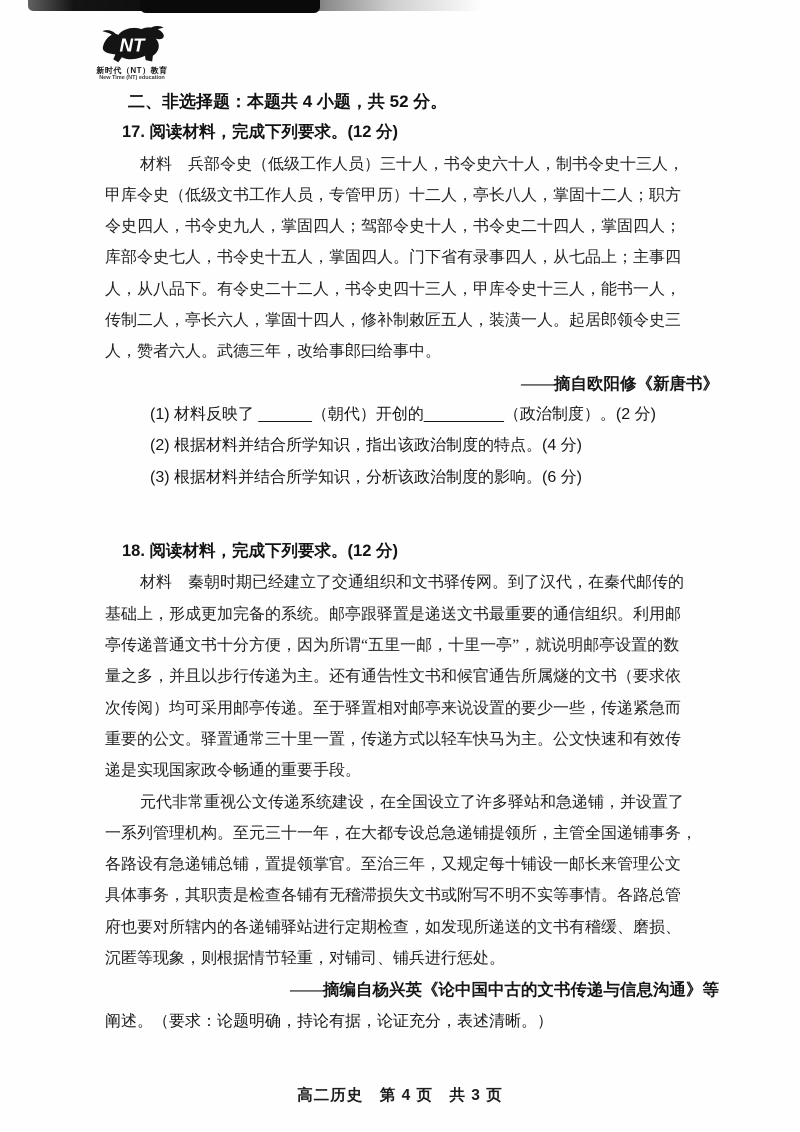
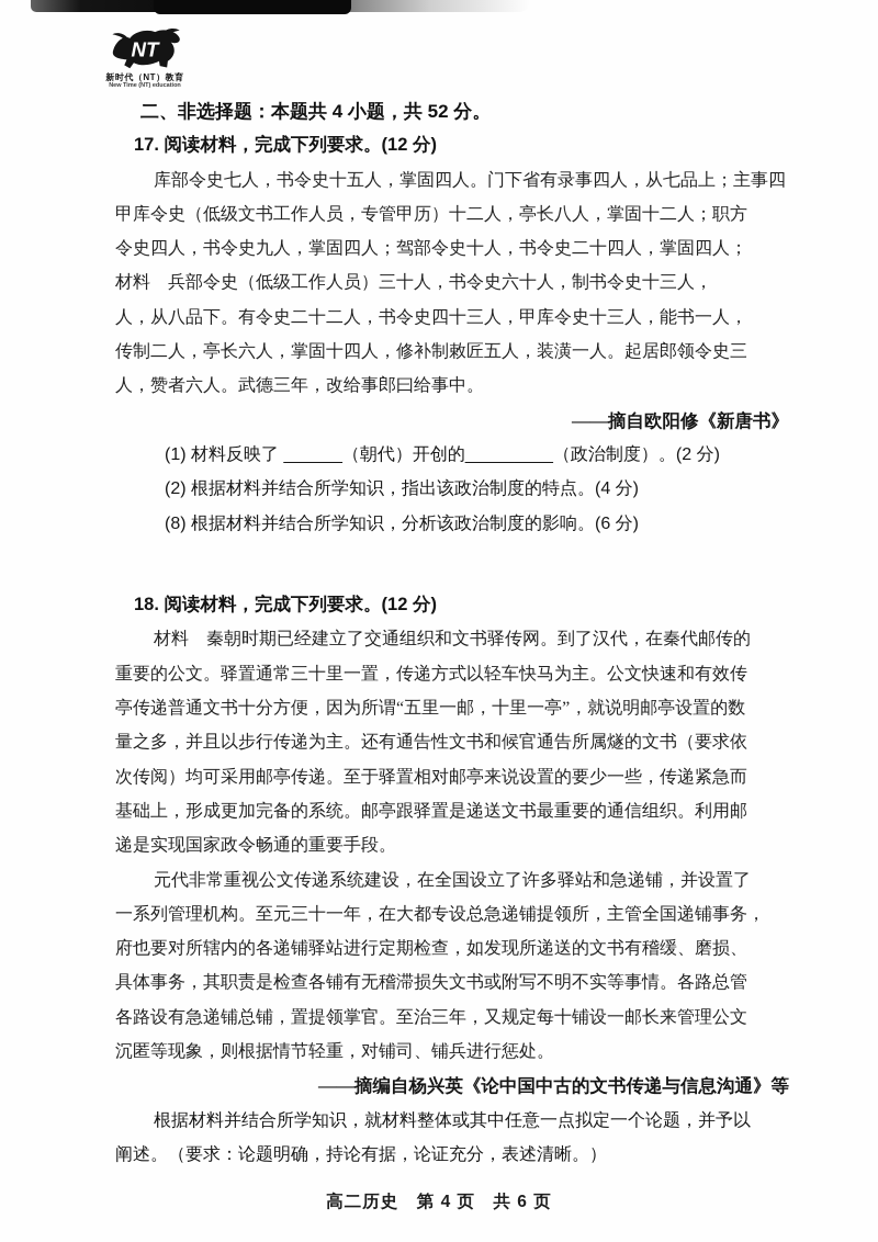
  NT
  新时代（NT）教育
  二、非选择题：本题共 4 小题，共 52 分。
  17. 阅读材料，完成下列要求。(12 分)
- 材料 兵部令史（低级工作人员）三十人，书令史六十人，制书令史十三人，
+ 库部令史七人，书令史十五人，掌固四人。门下省有录事四人，从七品上；主事四
  甲库令史（低级文书工作人员，专管甲历）十二人，亭长八人，掌固十二人；职方
  令史四人，书令史九人，掌固四人；驾部令史十人，书令史二十四人，掌固四人；
- 库部令史七人，书令史十五人，掌固四人。门下省有录事四人，从七品上；主事四
+ 材料 兵部令史（低级工作人员）三十人，书令史六十人，制书令史十三人，
  人，从八品下。有令史二十二人，书令史四十三人，甲库令史十三人，能书一人，
  传制二人，亭长六人，掌固十四人，修补制敕匠五人，装潢一人。起居郎领令史三
  人，赞者六人。武德三年，改给事郎曰给事中。
  ——摘自欧阳修《新唐书》
  (1) 材料反映了 ______（朝代）开创的_________（政治制度）。(2 分)
  (2) 根据材料并结合所学知识，指出该政治制度的特点。(4 分)
- (3) 根据材料并结合所学知识，分析该政治制度的影响。(6 分)
+ (8) 根据材料并结合所学知识，分析该政治制度的影响。(6 分)
  18. 阅读材料，完成下列要求。(12 分)
  材料 秦朝时期已经建立了交通组织和文书驿传网。到了汉代，在秦代邮传的
- 基础上，形成更加完备的系统。邮亭跟驿置是递送文书最重要的通信组织。利用邮
+ 重要的公文。驿置通常三十里一置，传递方式以轻车快马为主。公文快速和有效传
  亭传递普通文书十分方便，因为所谓“五里一邮，十里一亭”，就说明邮亭设置的数
  量之多，并且以步行传递为主。还有通告性文书和候官通告所属燧的文书（要求依
  次传阅）均可采用邮亭传递。至于驿置相对邮亭来说设置的要少一些，传递紧急而
- 重要的公文。驿置通常三十里一置，传递方式以轻车快马为主。公文快速和有效传
+ 基础上，形成更加完备的系统。邮亭跟驿置是递送文书最重要的通信组织。利用邮
  递是实现国家政令畅通的重要手段。
  元代非常重视公文传递系统建设，在全国设立了许多驿站和急递铺，并设置了
  一系列管理机构。至元三十一年，在大都专设总急递铺提领所，主管全国递铺事务，
- 各路设有急递铺总铺，置提领掌官。至治三年，又规定每十铺设一邮长来管理公文
+ 府也要对所辖内的各递铺驿站进行定期检查，如发现所递送的文书有稽缓、磨损、
  具体事务，其职责是检查各铺有无稽滞损失文书或附写不明不实等事情。各路总管
- 府也要对所辖内的各递铺驿站进行定期检查，如发现所递送的文书有稽缓、磨损、
+ 各路设有急递铺总铺，置提领掌官。至治三年，又规定每十铺设一邮长来管理公文
  沉匿等现象，则根据情节轻重，对铺司、铺兵进行惩处。
  ——摘编自杨兴英《论中国中古的文书传递与信息沟通》等
+ 根据材料并结合所学知识，就材料整体或其中任意一点拟定一个论题，并予以
  阐述。（要求：论题明确，持论有据，论证充分，表述清晰。）
- 高二历史 第 4 页 共 3 页
+ 高二历史 第 4 页 共 6 页
